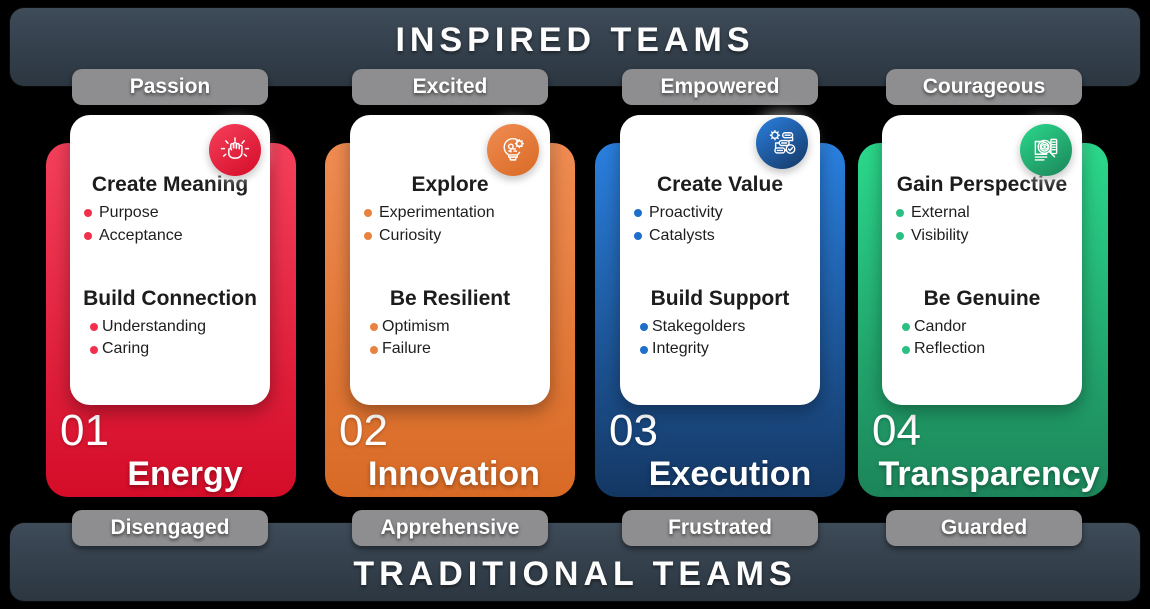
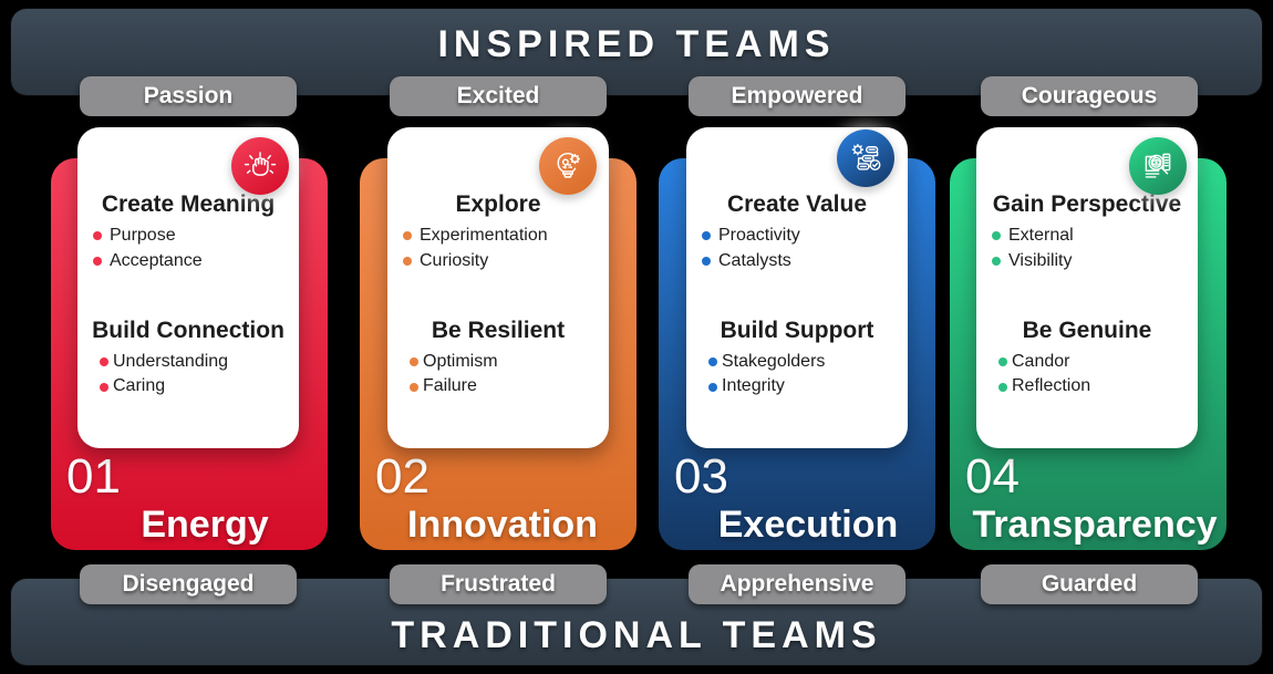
  INSPIRED TEAMS
  TRADITIONAL TEAMS
  Passion
  Disengaged
  01
  Energy
  Create Meaning
  Purpose
  Acceptance
  Build Connection
  Understanding
  Caring
  Excited
- Apprehensive
+ Frustrated
  02
  Innovation
  Explore
  Experimentation
  Curiosity
  Be Resilient
  Optimism
  Failure
  Empowered
- Frustrated
+ Apprehensive
  03
  Execution
  Create Value
  Proactivity
  Catalysts
  Build Support
  Stakegolders
  Integrity
  Courageous
  Guarded
  04
  Transparency
  Gain Perspective
  External
  Visibility
  Be Genuine
  Candor
  Reflection
